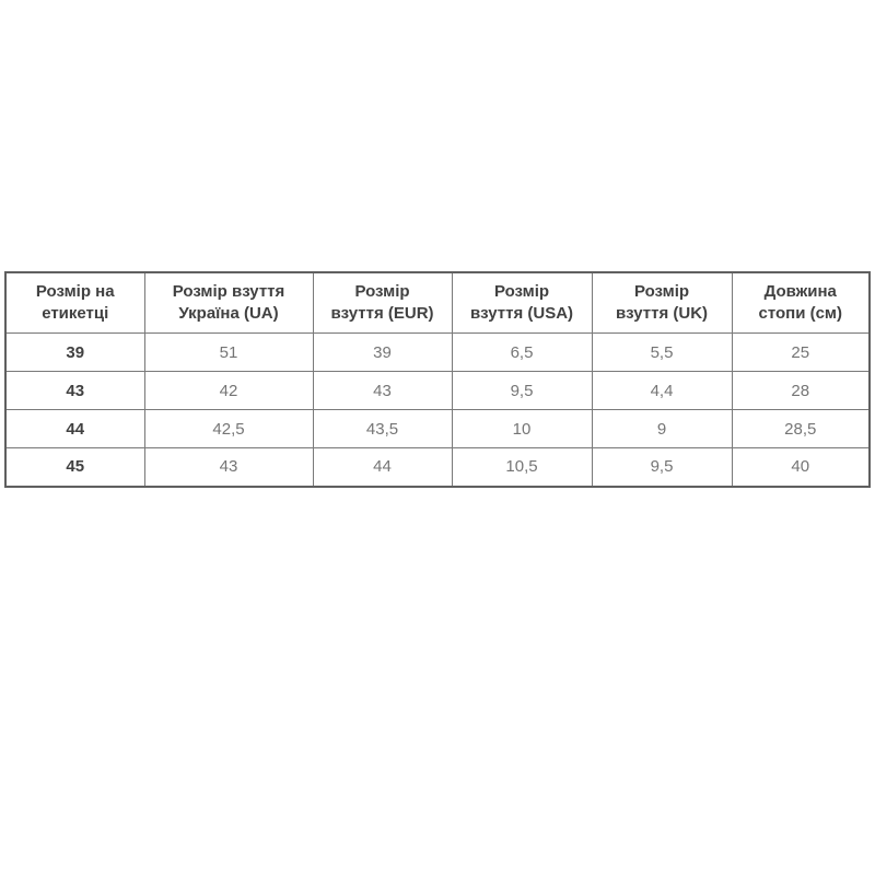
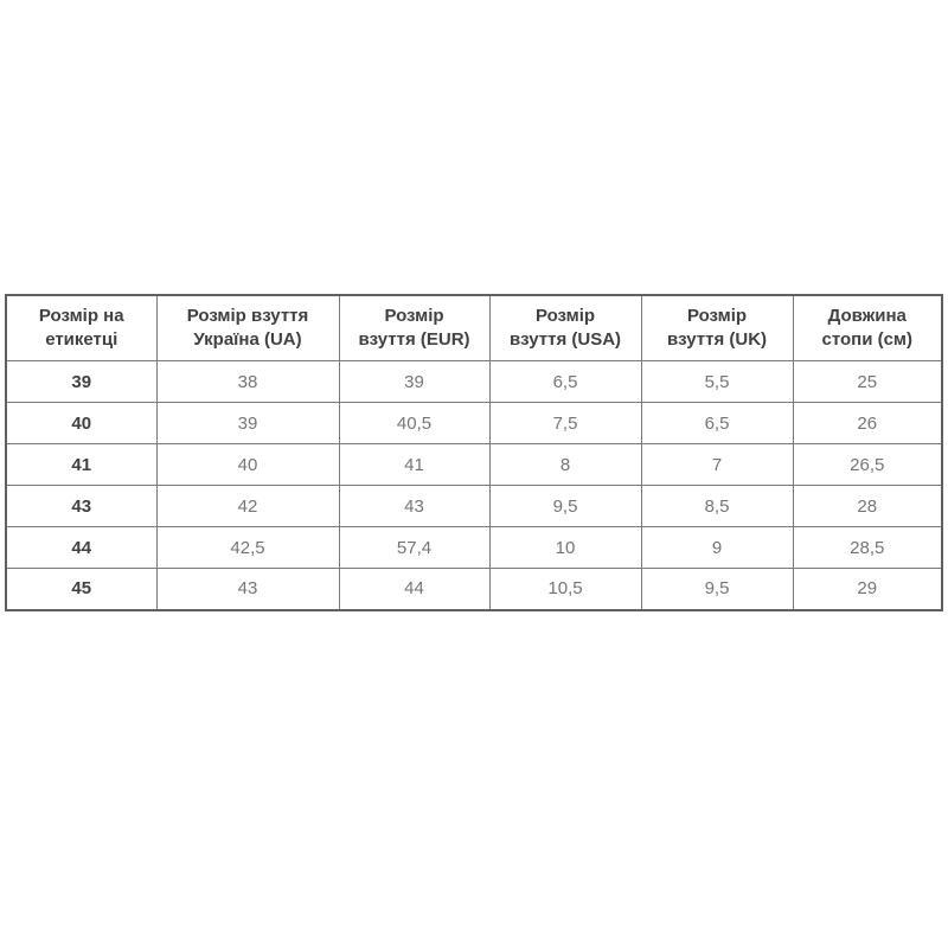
  Розмір наетикетці	Розмір взуттяУкраїна (UA)	Розмірвзуття (EUR)	Розмірвзуття (USA)	Розмірвзуття (UK)	Довжинастопи (см)
- 39	51	39	6,5	5,5	25
+ 39	38	39	6,5	5,5	25
+ 40	39	40,5	7,5	6,5	26
+ 41	40	41	8	7	26,5
- 43	42	43	9,5	4,4	28
+ 43	42	43	9,5	8,5	28
- 44	42,5	43,5	10	9	28,5
+ 44	42,5	57,4	10	9	28,5
- 45	43	44	10,5	9,5	40
+ 45	43	44	10,5	9,5	29
